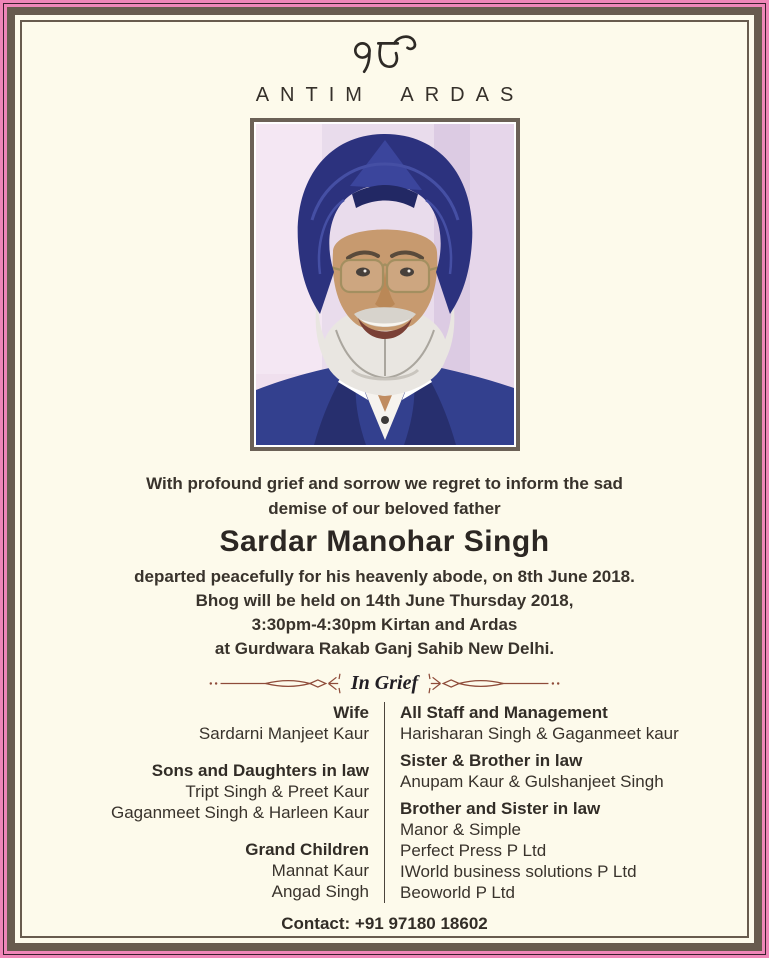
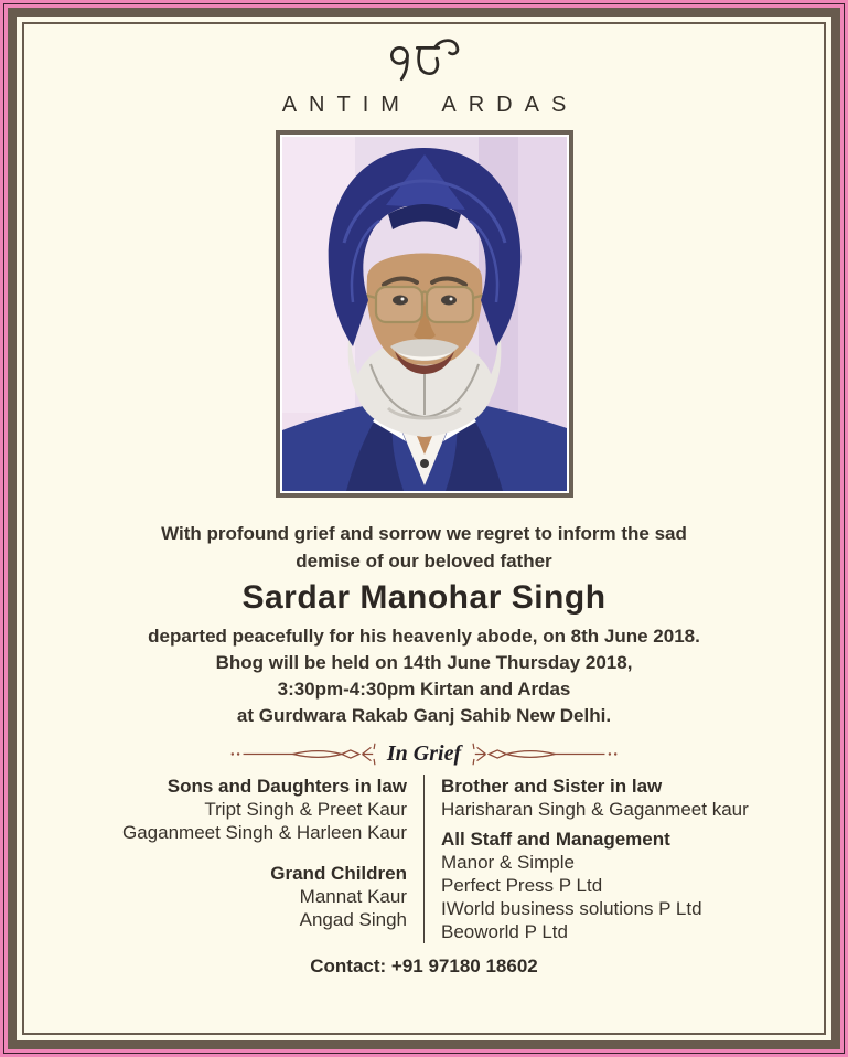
  ANTIM ARDAS
  With profound grief and sorrow we regret to inform the sad
  demise of our beloved father
  Sardar Manohar Singh
  departed peacefully for his heavenly abode, on 8th June 2018.
  Bhog will be held on 14th June Thursday 2018,
  3:30pm-4:30pm Kirtan and Ardas
  at Gurdwara Rakab Ganj Sahib New Delhi.
  In Grief
- Wife
- Sardarni Manjeet Kaur
  Sons and Daughters in law
  Tript Singh & Preet Kaur
  Gaganmeet Singh & Harleen Kaur
  Grand Children
  Mannat Kaur
  Angad Singh
- All Staff and Management
+ Brother and Sister in law
  Harisharan Singh & Gaganmeet kaur
- Sister & Brother in law
- Anupam Kaur & Gulshanjeet Singh
- Brother and Sister in law
+ All Staff and Management
  Manor & Simple
  Perfect Press P Ltd
  IWorld business solutions P Ltd
  Beoworld P Ltd
  Contact: +91 97180 18602
